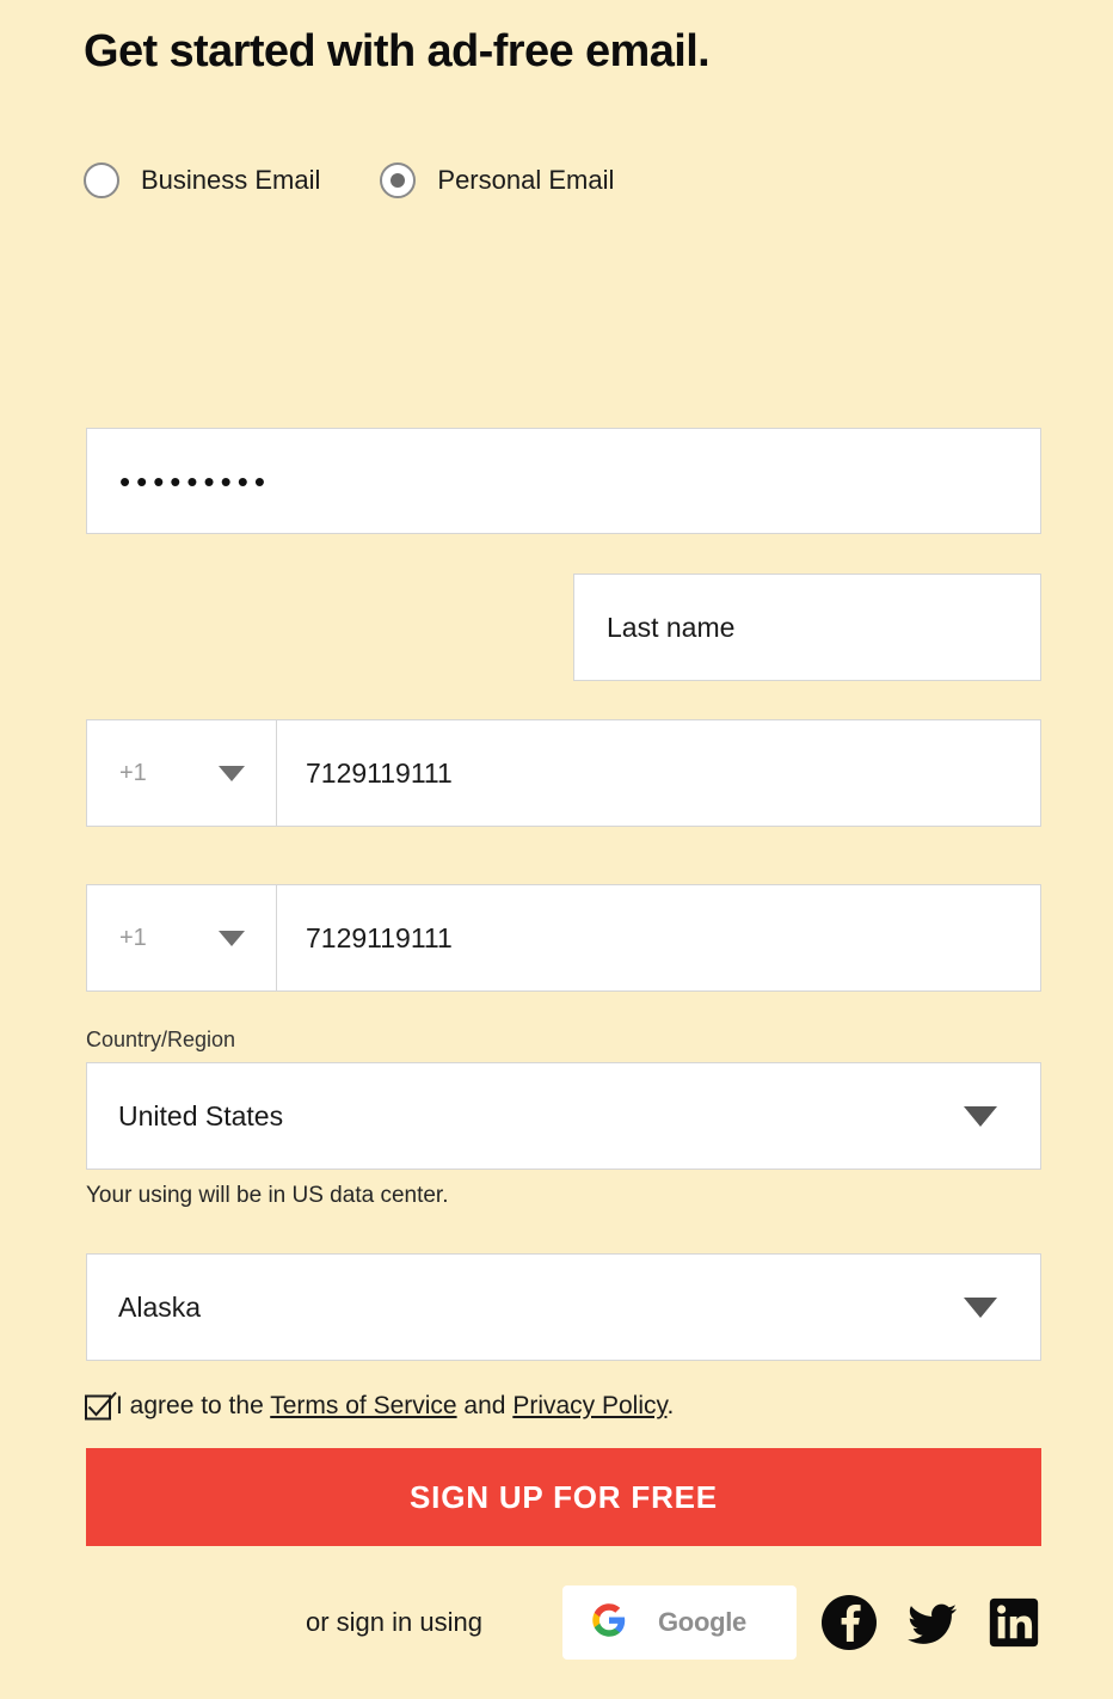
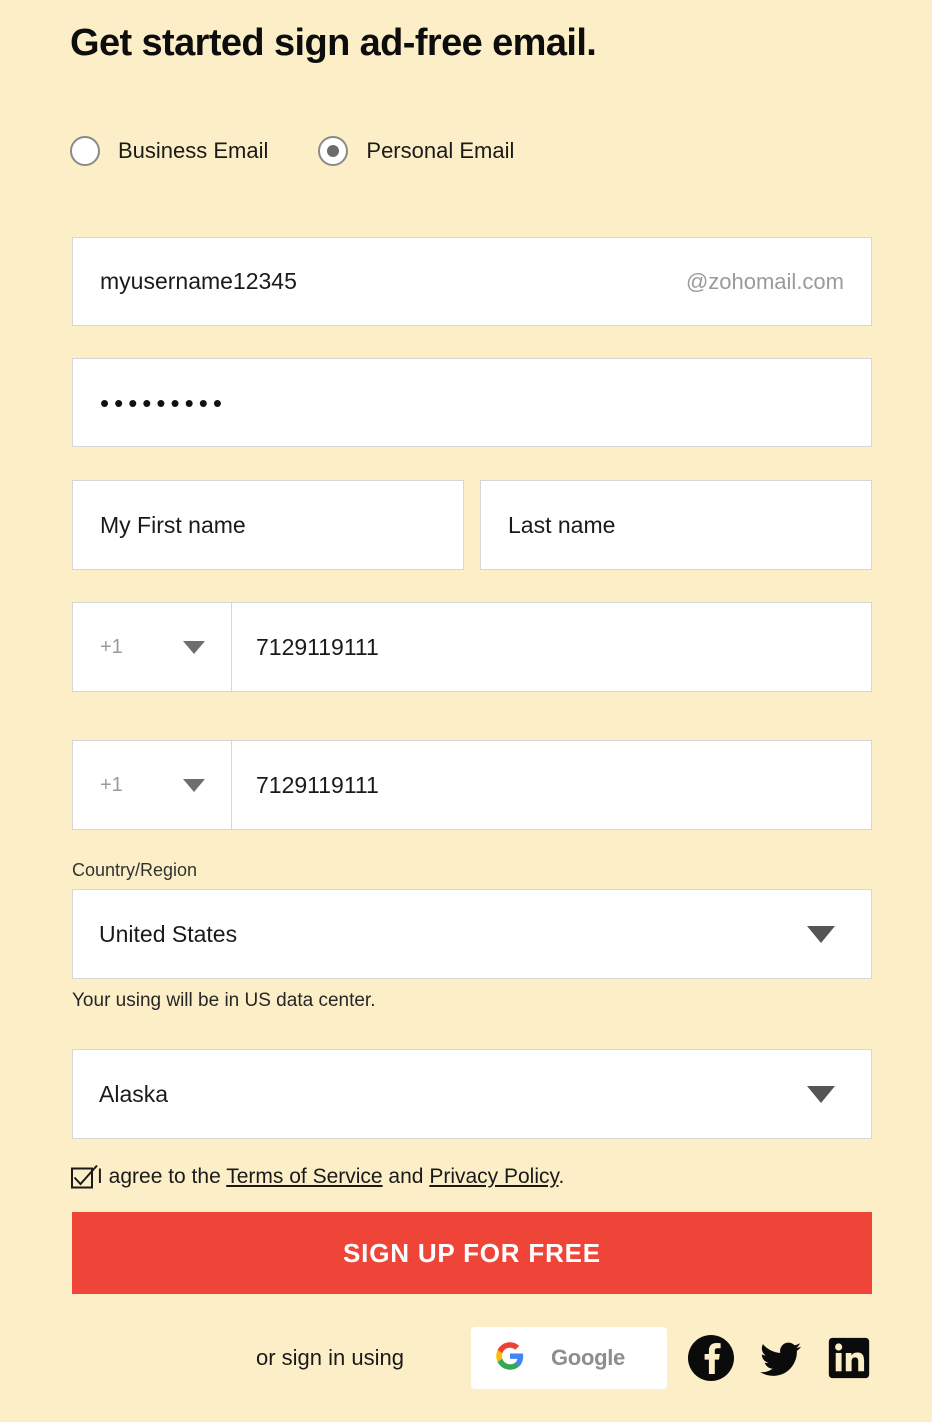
- Get started with ad-free email.
+ Get started sign ad-free email.
  Business Email
  Personal Email
+ myusername12345
+ @zohomail.com
  •••••••••
+ My First name
  Last name
  +1
  7129119111
  +1
  7129119111
  Country/Region
  United States
  Your using will be in US data center.
  Alaska
  I agree to the Terms of Service and Privacy Policy.
  SIGN UP FOR FREE
  or sign in using
  Google
